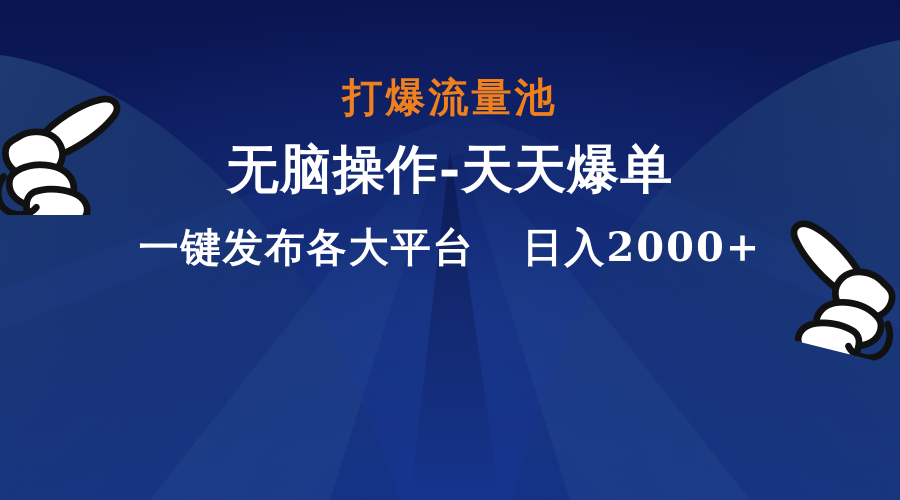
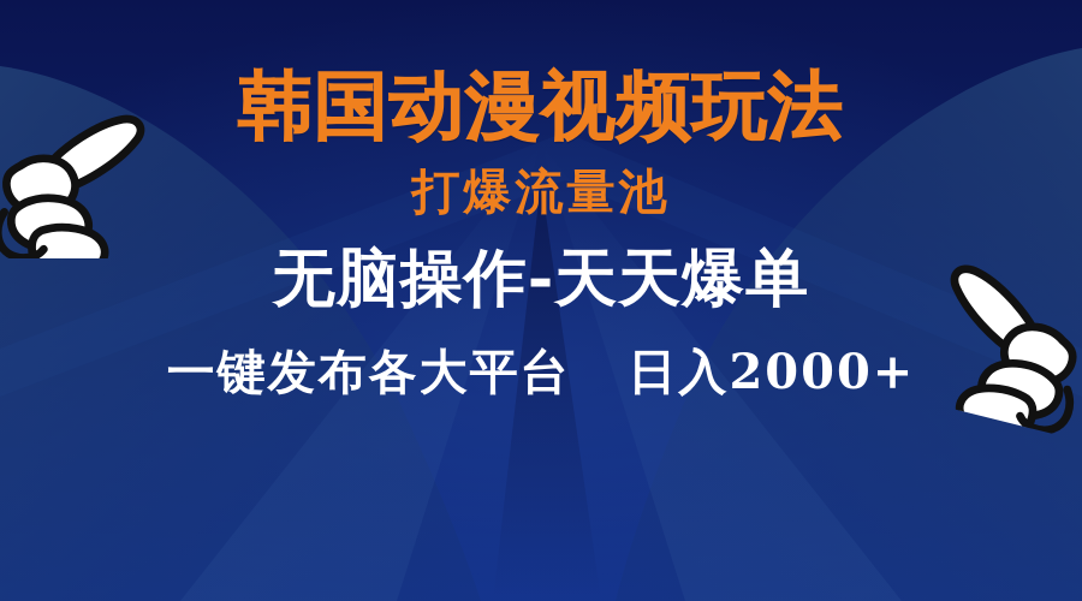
+ 韩国动漫视频玩法
  打爆流量池
  无脑操作-天天爆单
  一键发布各大平台 日入2000+
